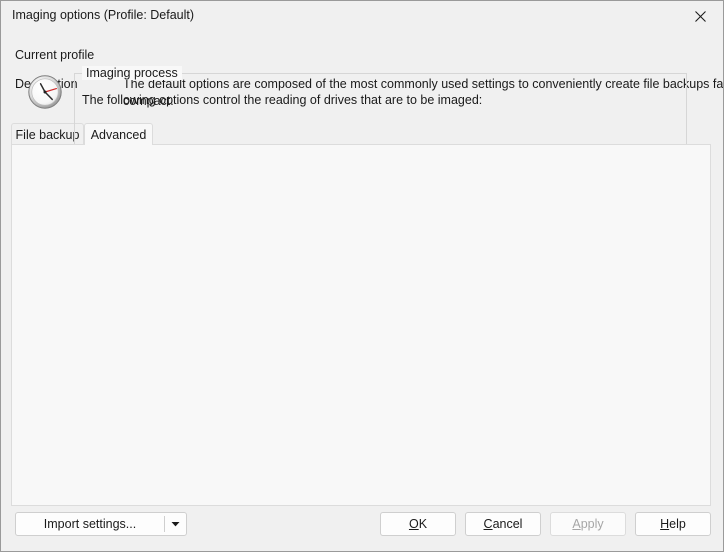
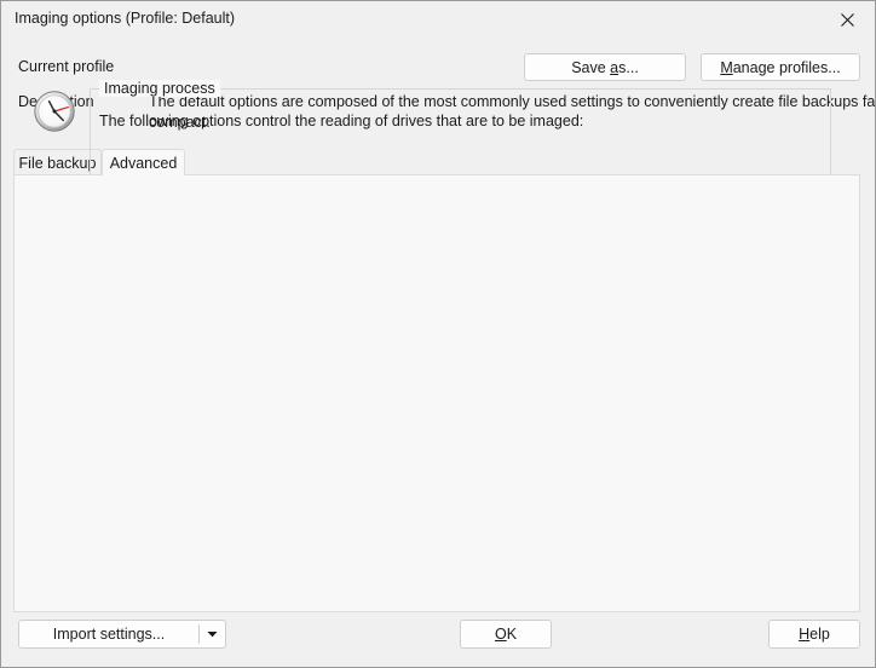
  Imaging options (Profile: Default)
  Current profile
+ Save as...
+ Manage profiles...
  The default options are composed of the most commonly used settings to conveniently create file backups fa
  compact.
  File backup
  Advanced
  Imaging process
  The following options control the reading of drives that are to be imaged:
  Import settings...
  OK
- Cancel
- Apply
  Help
